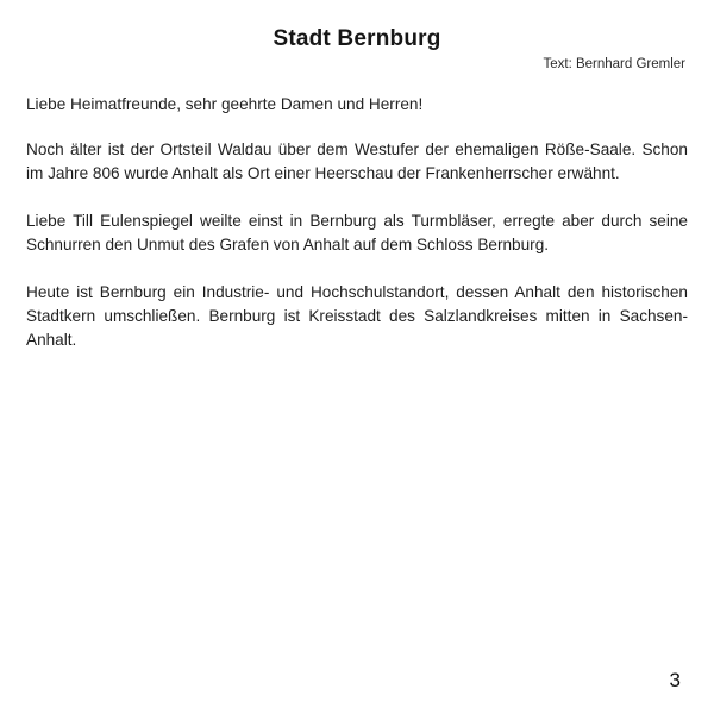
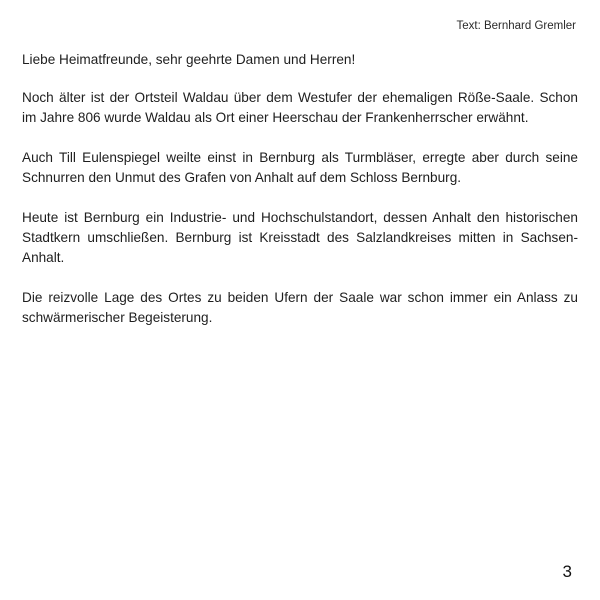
- Stadt Bernburg
  Text: Bernhard Gremler
  Liebe Heimatfreunde, sehr geehrte Damen und Herren!
- Noch älter ist der Ortsteil Waldau über dem Westufer der ehemaligen Röße-Saale. Schon im Jahre 806 wurde Anhalt als Ort einer Heerschau der Frankenherrscher erwähnt.
+ Noch älter ist der Ortsteil Waldau über dem Westufer der ehemaligen Röße-Saale. Schon im Jahre 806 wurde Waldau als Ort einer Heerschau der Frankenherrscher erwähnt.
- Liebe Till Eulenspiegel weilte einst in Bernburg als Turmbläser, erregte aber durch seine Schnurren den Unmut des Grafen von Anhalt auf dem Schloss Bernburg.
+ Auch Till Eulenspiegel weilte einst in Bernburg als Turmbläser, erregte aber durch seine Schnurren den Unmut des Grafen von Anhalt auf dem Schloss Bernburg.
  Heute ist Bernburg ein Industrie- und Hochschulstandort, dessen Anhalt den historischen Stadtkern umschließen. Bernburg ist Kreisstadt des Salzlandkreises mitten in Sachsen-Anhalt.
+ Die reizvolle Lage des Ortes zu beiden Ufern der Saale war schon immer ein Anlass zu schwärmerischer Begeisterung.
  3
